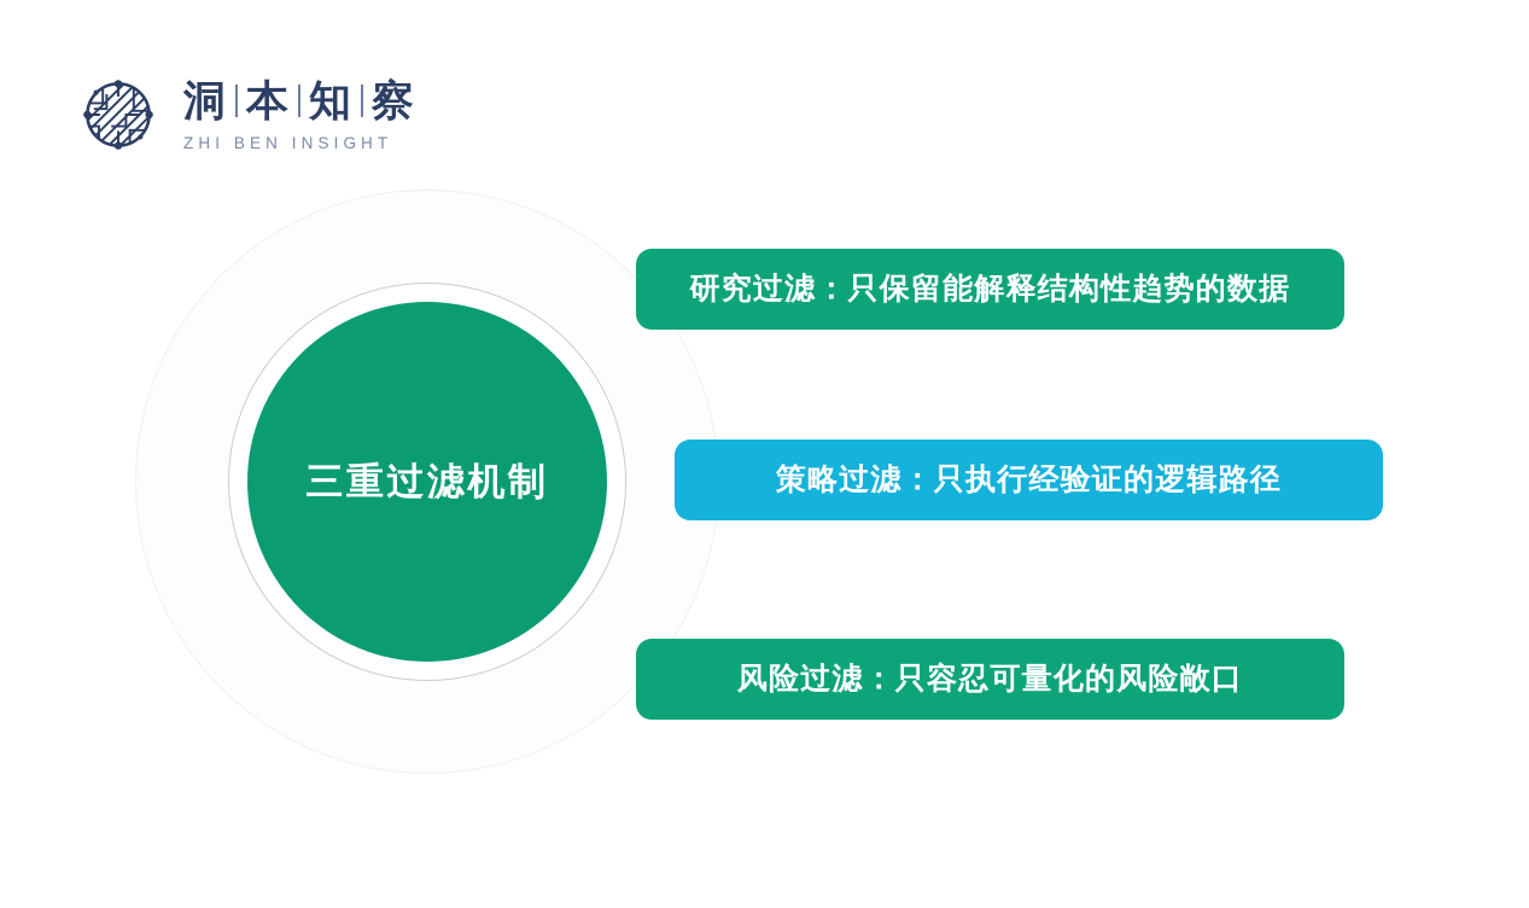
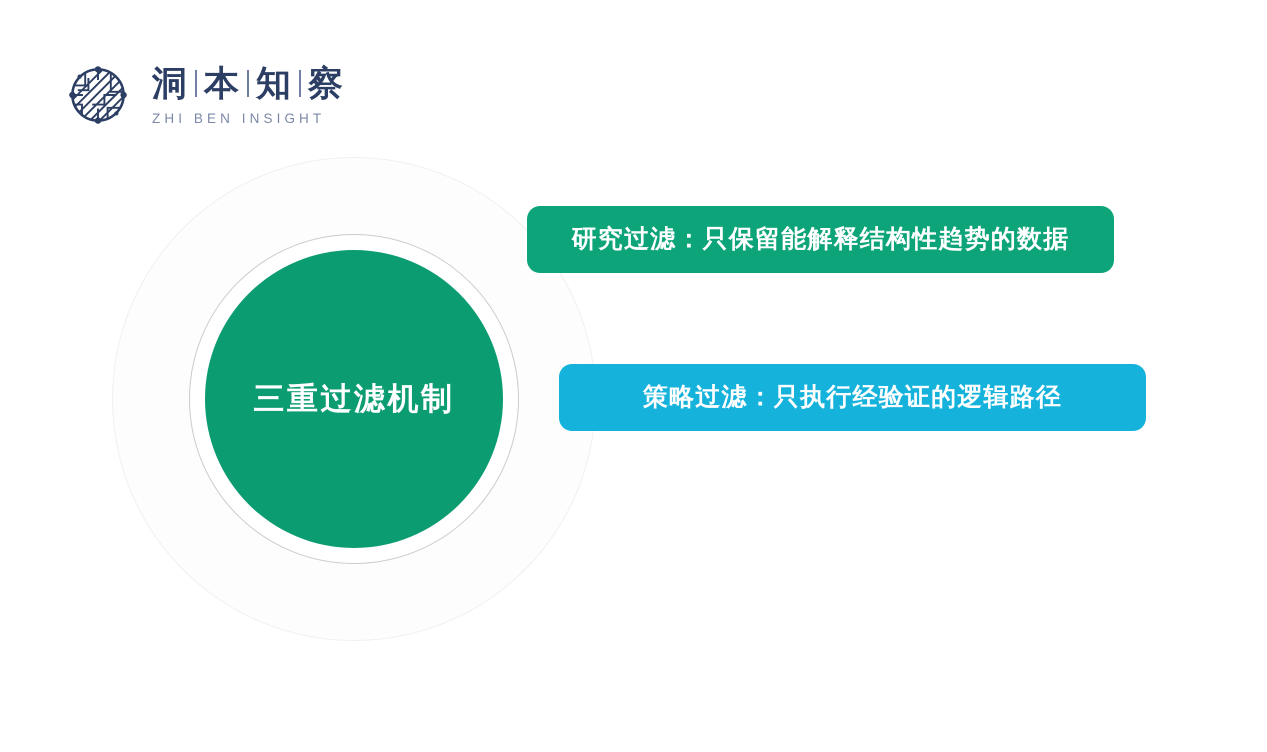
  洞
  本
  知
  察
  ZHI BEN INSIGHT
  三重过滤机制
  研究过滤：只保留能解释结构性趋势的数据
  策略过滤：只执行经验证的逻辑路径
- 风险过滤：只容忍可量化的风险敞口
